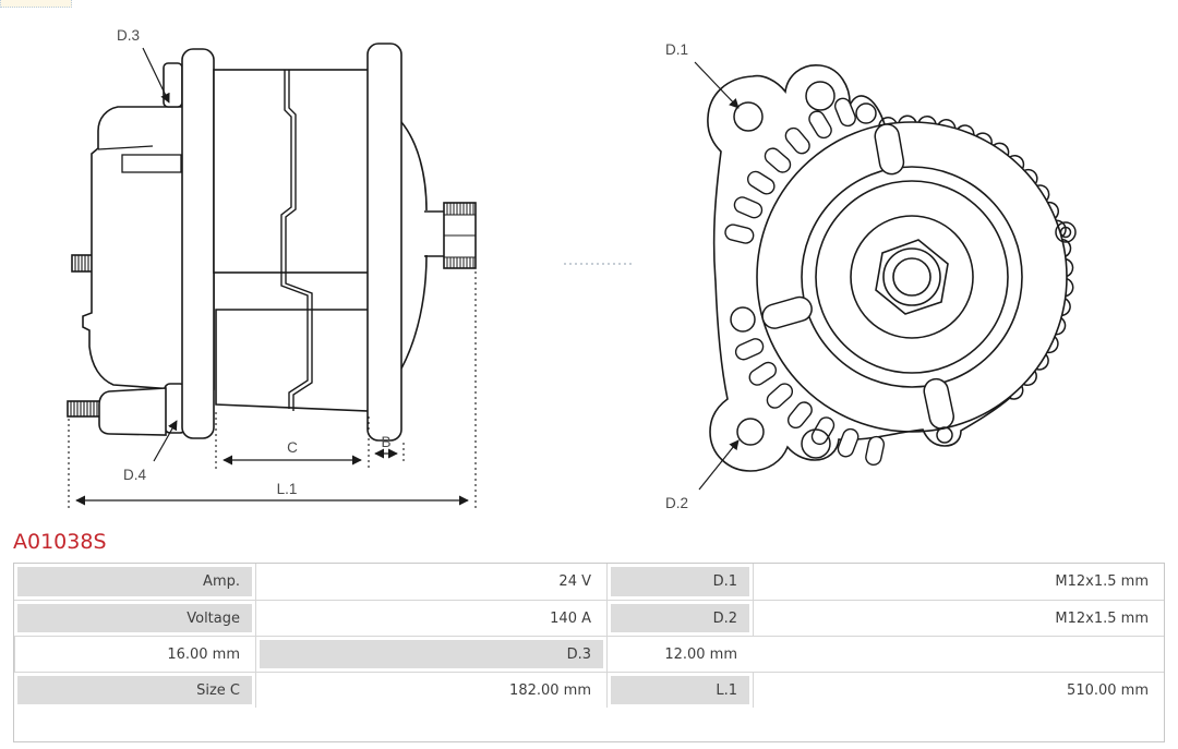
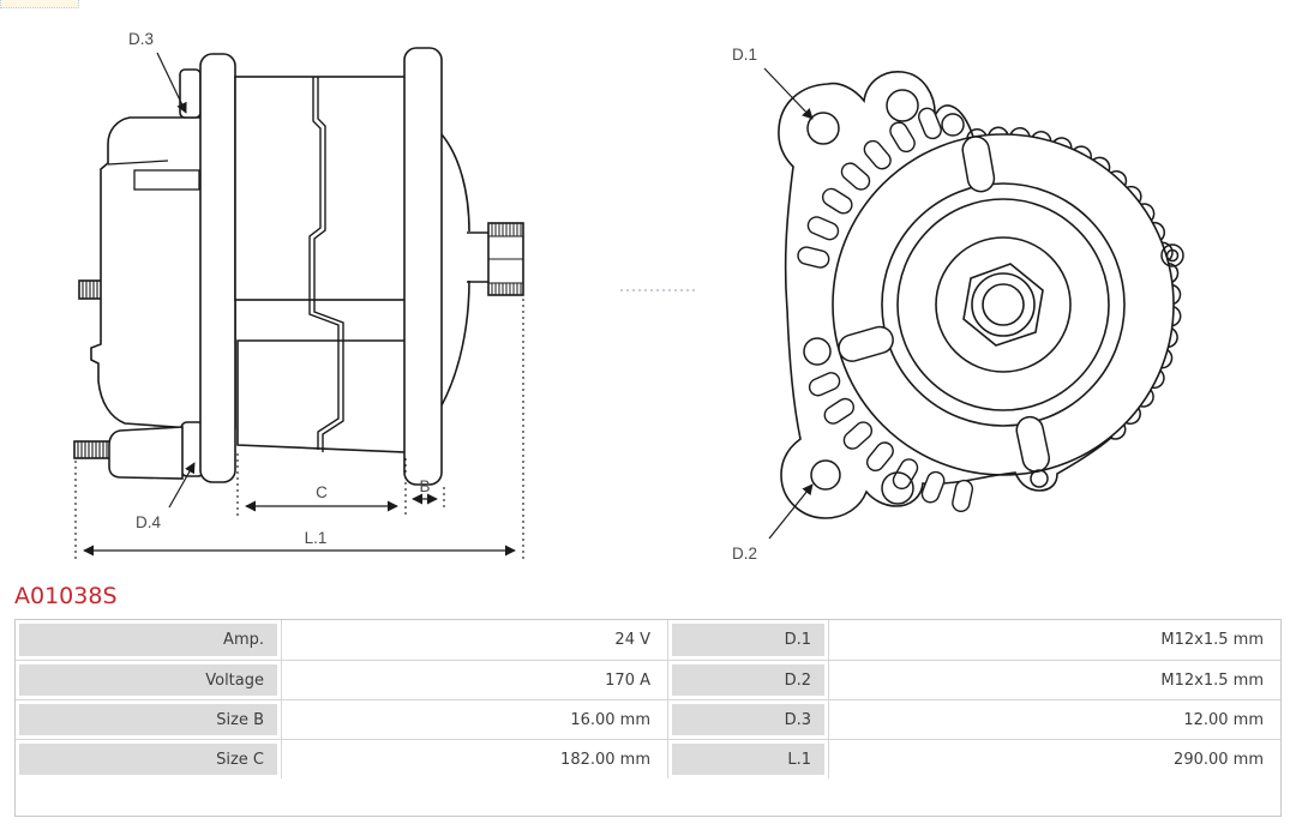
  D.3
  D.4
  C
  B
  L.1
  D.1
  D.2
  A01038S
  Amp.
  24 V
  D.1
  M12x1.5 mm
  Voltage
- 140 A
+ 170 A
  D.2
  M12x1.5 mm
+ Size B
  16.00 mm
  D.3
  12.00 mm
  Size C
  182.00 mm
  L.1
- 510.00 mm
+ 290.00 mm
